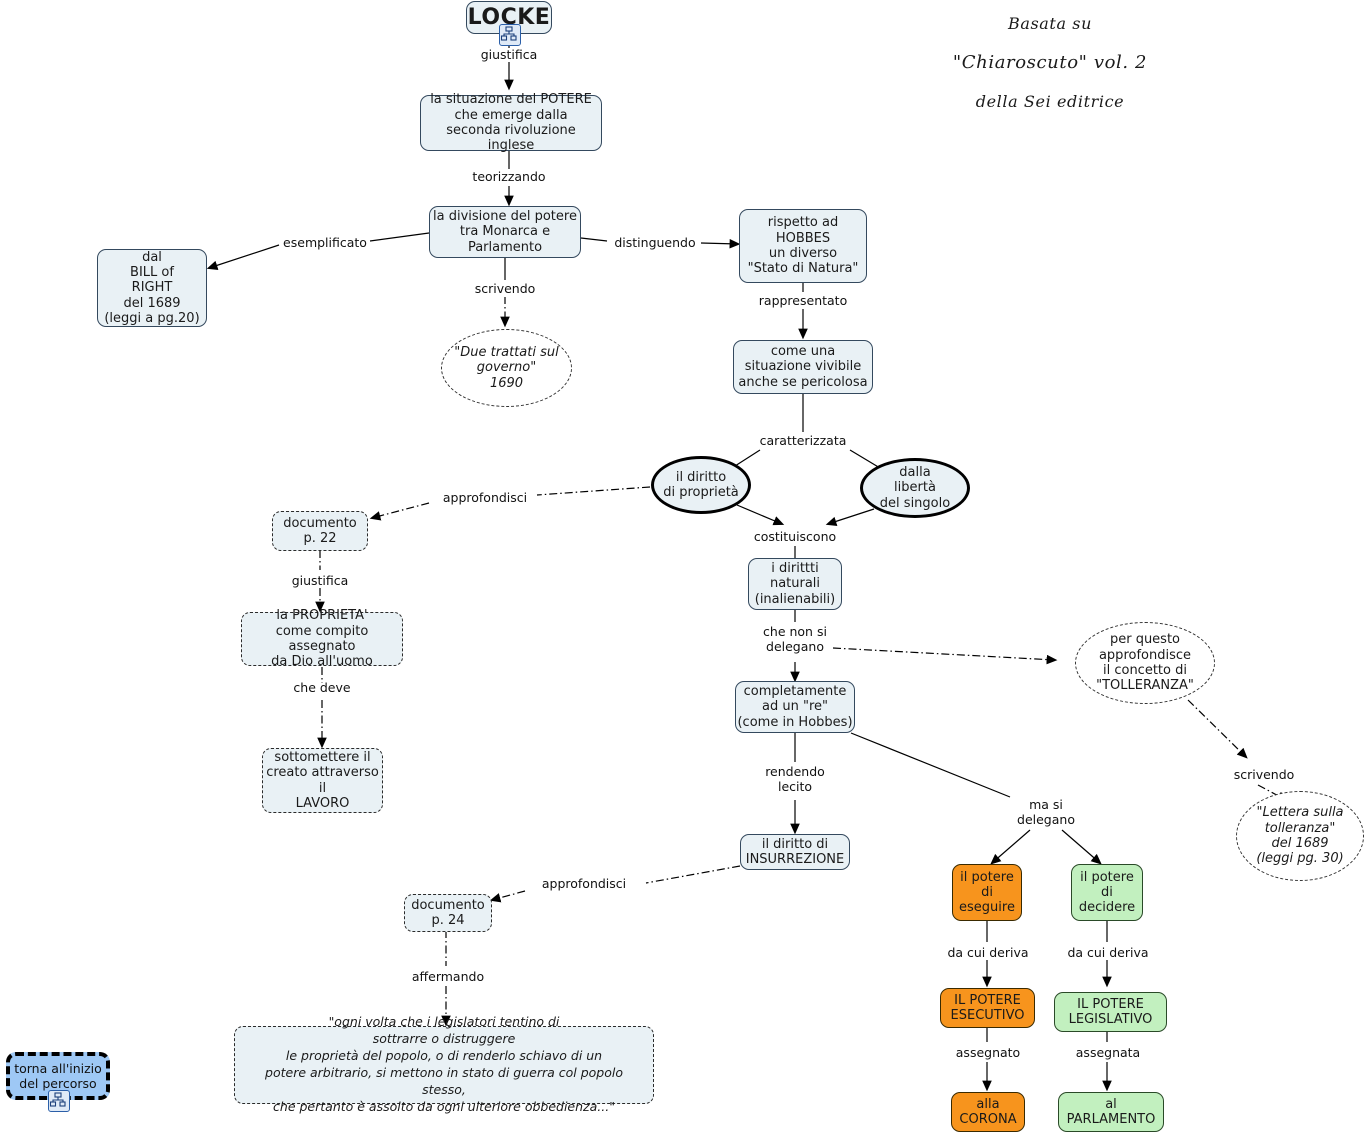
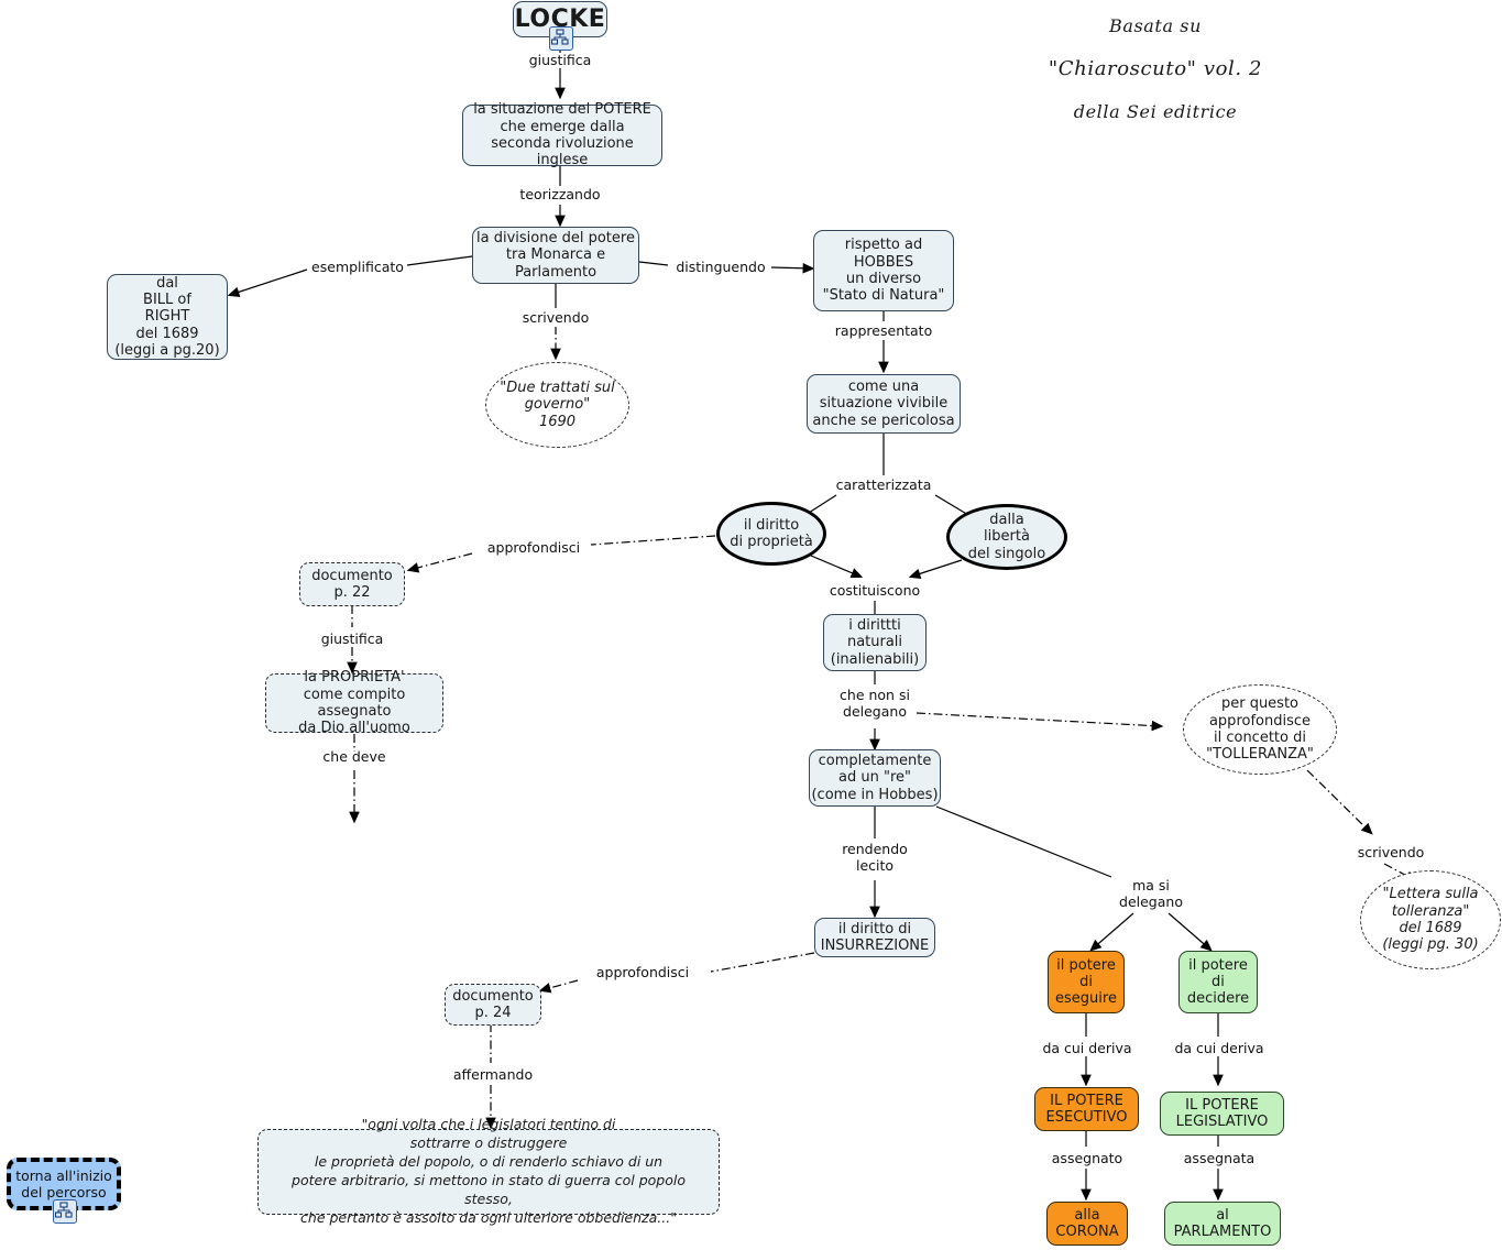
  Basata su
  "Chiaroscuto" vol. 2
  della Sei editrice
  LOCKE
  la situazione del POTERE
  che emerge dalla
  seconda rivoluzione inglese
  la divisione del potere
  tra Monarca e
  Parlamento
  dal
  BILL of
  RIGHT
  del 1689
  (leggi a pg.20)
  "Due trattati sul
  governo"
  1690
  rispetto ad
  HOBBES
  un diverso
  "Stato di Natura"
  come una
  situazione vivibile
  anche se pericolosa
  il diritto
  di proprietà
  dalla
  libertà
  del singolo
  i dirittti
  naturali
  (inalienabili)
  documento
  p. 22
  la PROPRIETA'
  come compito assegnato
  da Dio all'uomo
- sottomettere il
- creato attraverso
- il
- LAVORO
  completamente
  ad un "re"
  (come in Hobbes)
  per questo
  approfondisce
  il concetto di
  "TOLLERANZA"
  "Lettera sulla
  tolleranza"
  del 1689
  (leggi pg. 30)
  il diritto di
  INSURREZIONE
  documento
  p. 24
  "ogni volta che i legislatori tentino di
  sottrarre o distruggere
  le proprietà del popolo, o di renderlo schiavo di un
  potere arbitrario, si mettono in stato di guerra col popolo stesso,
  che pertanto è assolto da ogni ulteriore obbedienza..."
  il potere
  di
  eseguire
  il potere
  di
  decidere
  IL POTERE
  ESECUTIVO
  IL POTERE
  LEGISLATIVO
  alla
  CORONA
  al
  PARLAMENTO
  torna all'inizio
  del percorso
  giustifica
  teorizzando
  esemplificato
  distinguendo
  scrivendo
  rappresentato
  caratterizzata
  costituiscono
  approfondisci
  giustifica
  che deve
  che non si
  delegano
  rendendo
  lecito
  ma si
  delegano
  scrivendo
  approfondisci
  affermando
  da cui deriva
  da cui deriva
  assegnato
  assegnata
